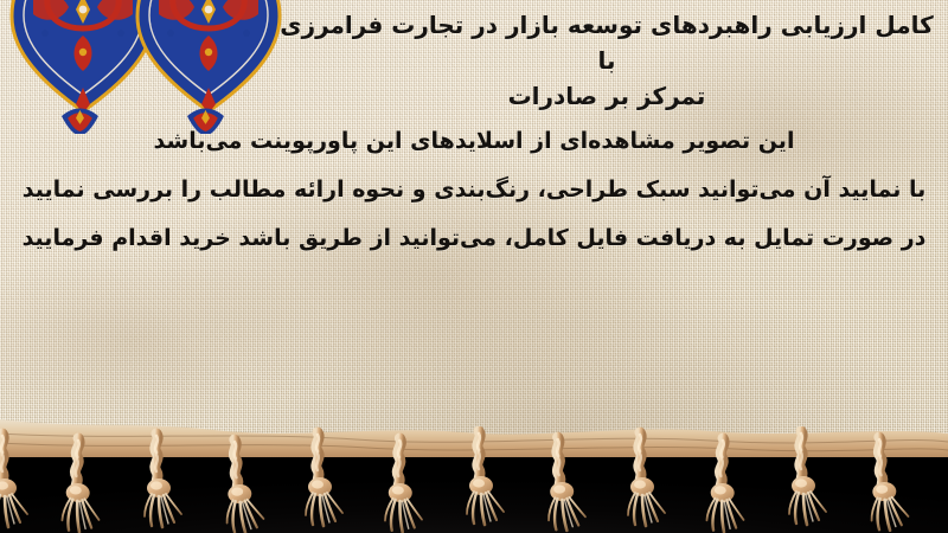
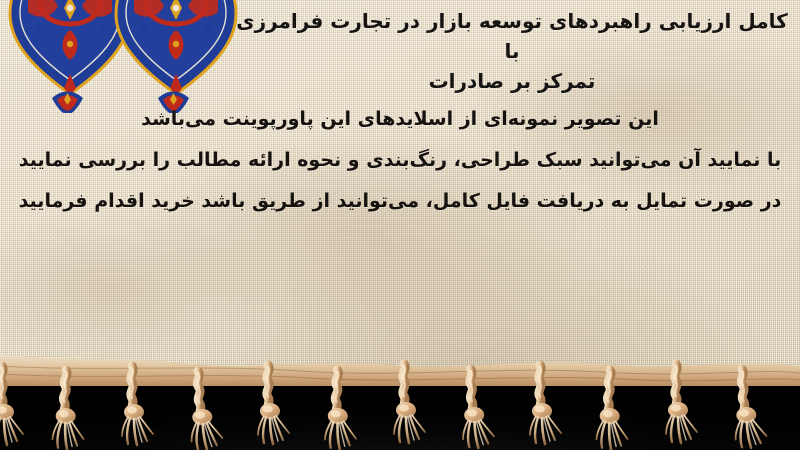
  کامل ارزیابی راهبردهای توسعه بازار در تجارت فرامرزی با
  تمرکز بر صادرات
- این تصویر مشاهده‌ای از اسلایدهای این پاورپوینت می‌باشد
+ این تصویر نمونه‌ای از اسلایدهای این پاورپوینت می‌باشد
  با نمایید آن می‌توانید سبک طراحی، رنگ‌بندی و نحوه ارائه مطالب را بررسی نمایید
  در صورت تمایل به دریافت فایل کامل، می‌توانید از طریق باشد خرید اقدام فرمایید
